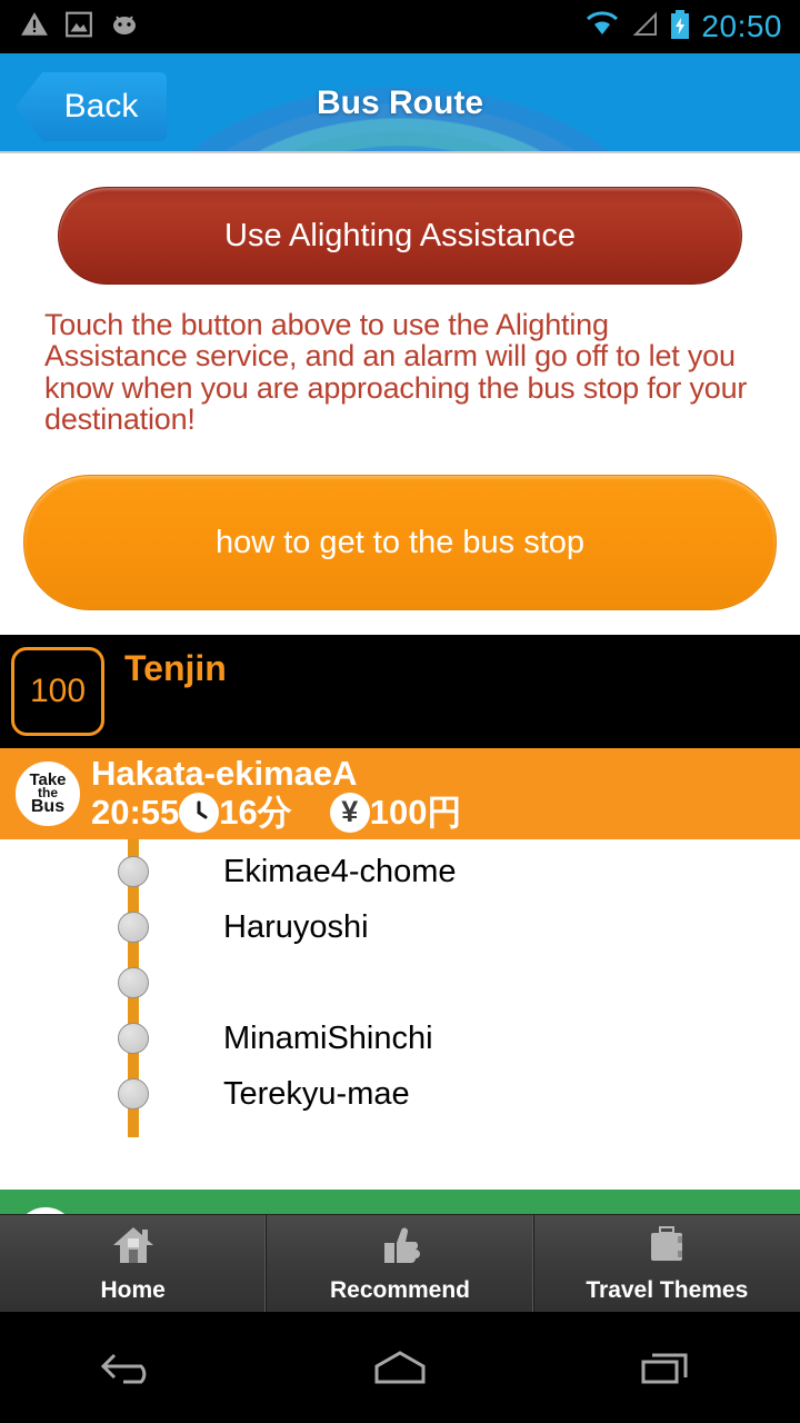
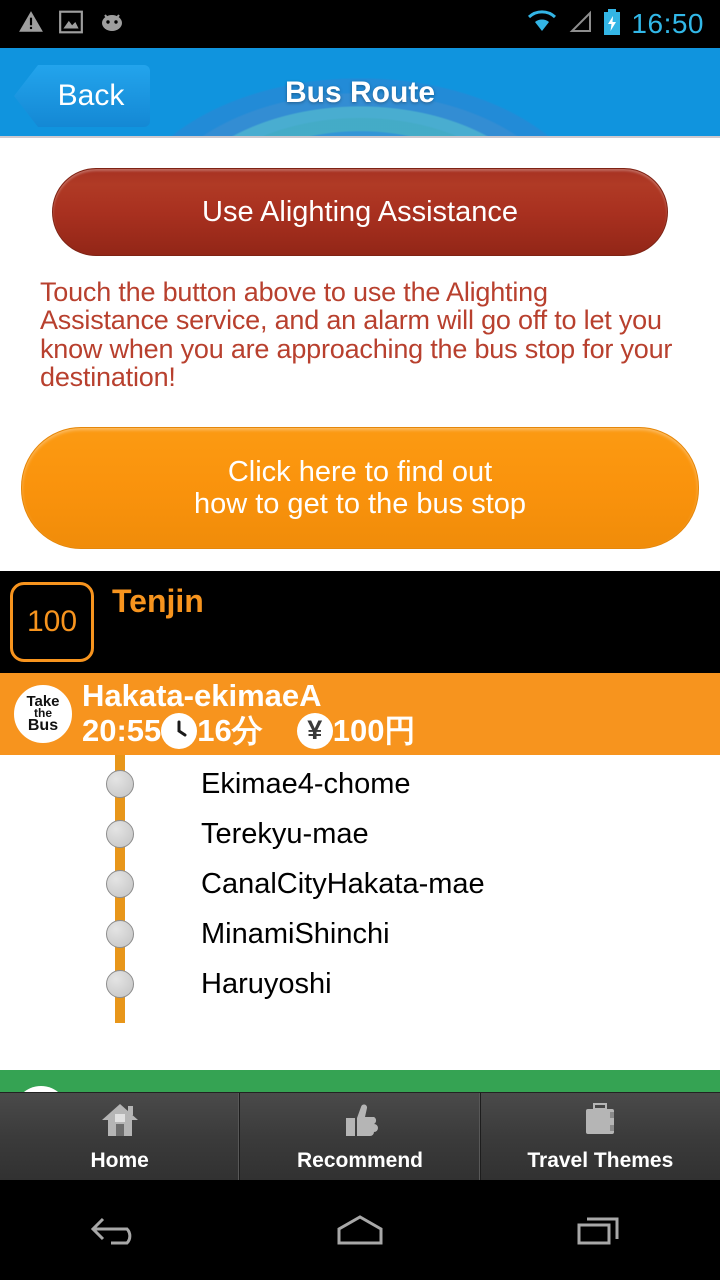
- 20:50
+ 16:50
  Bus Route
  Back
  Use Alighting Assistance
  Touch the button above to use the Alighting Assistance service, and an alarm will go off to let you know when you are approaching the bus stop for your destination!
+ Click here to find out
  how to get to the bus stop
  100
  Tenjin
  Take
  the
  Bus
  Hakata-ekimaeA
  20:55
  16分
  ¥
  100円
  Ekimae4-chome
- Haruyoshi
+ Terekyu-mae
+ CanalCityHakata-mae
  MinamiShinchi
- Terekyu-mae
+ Haruyoshi
  Home
  Recommend
  Travel Themes
